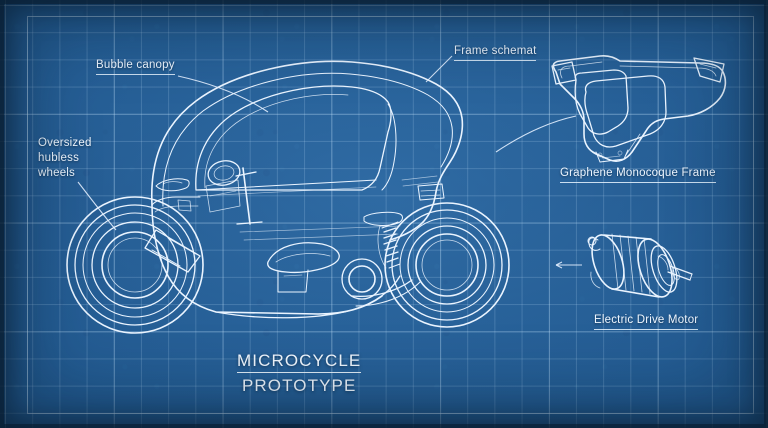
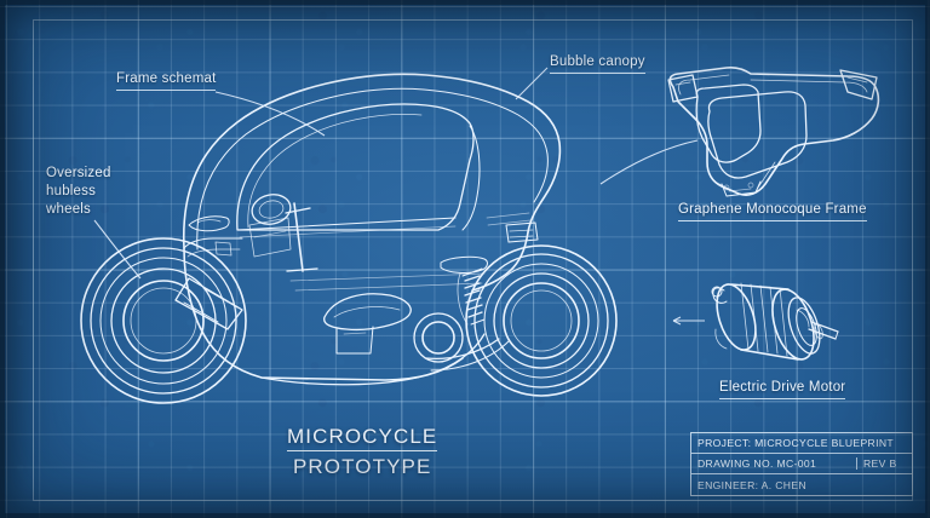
- Bubble canopy
+ Frame schemat
  Oversized
  hubless
  wheels
- Frame schemat
+ Bubble canopy
  Graphene Monocoque Frame
  Electric Drive Motor
  MICROCYCLE
  PROTOTYPE
+ PROJECT: MICROCYCLE BLUEPRINT
+ DRAWING NO. MC-001
+ REV B
+ ENGINEER: A. CHEN
